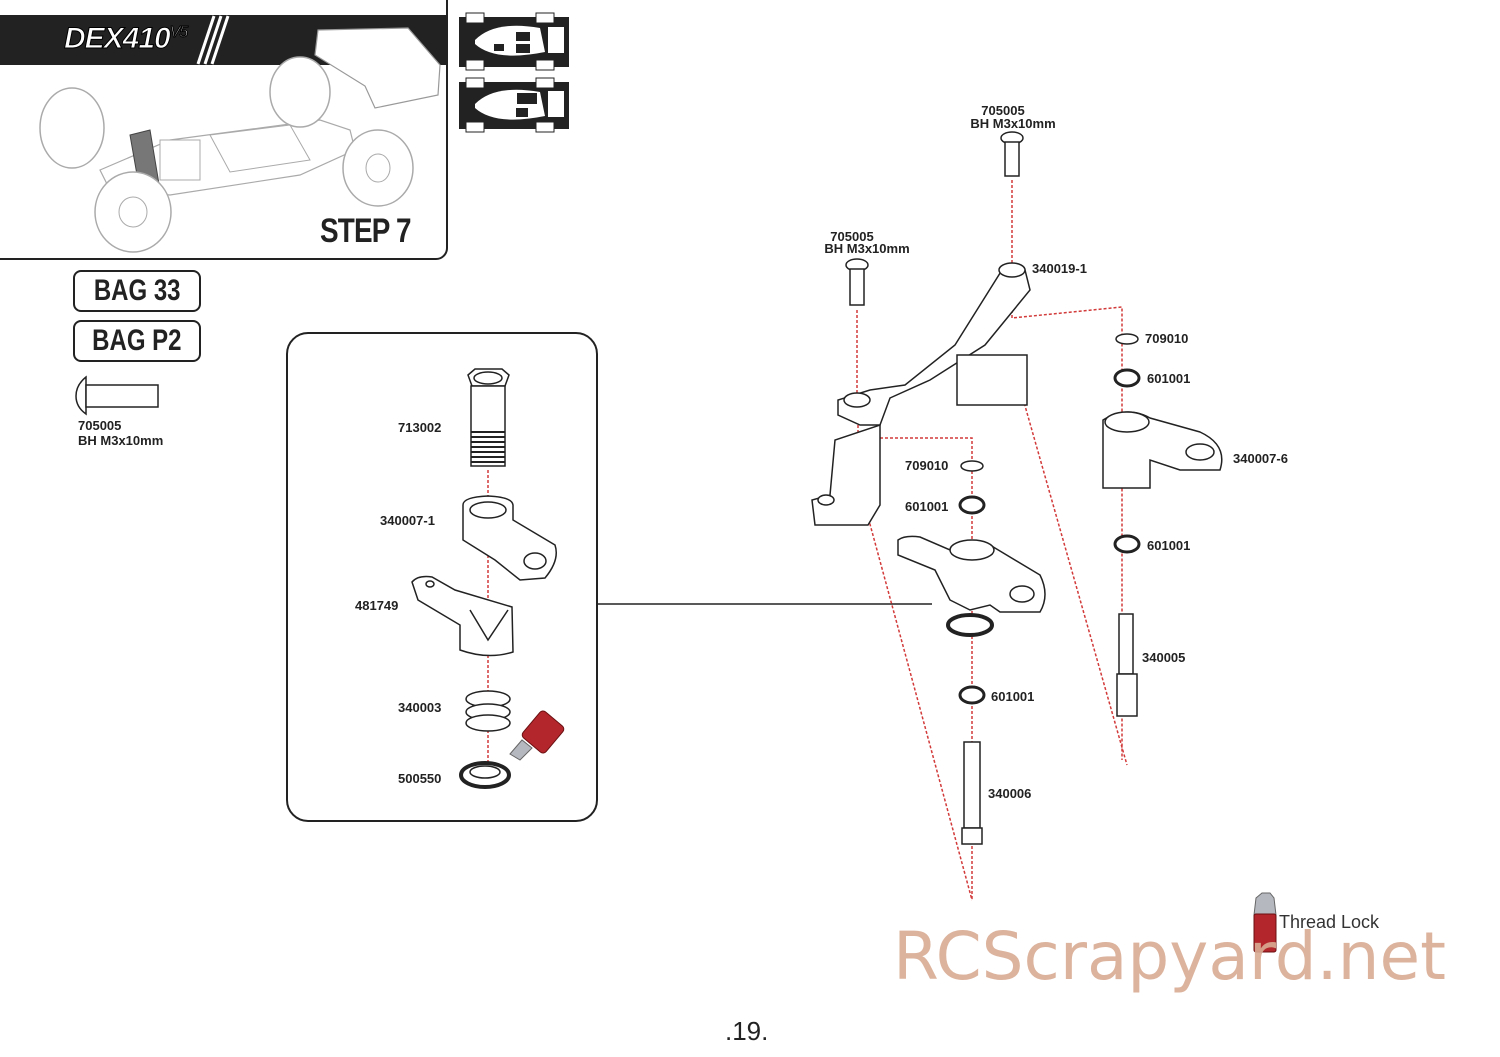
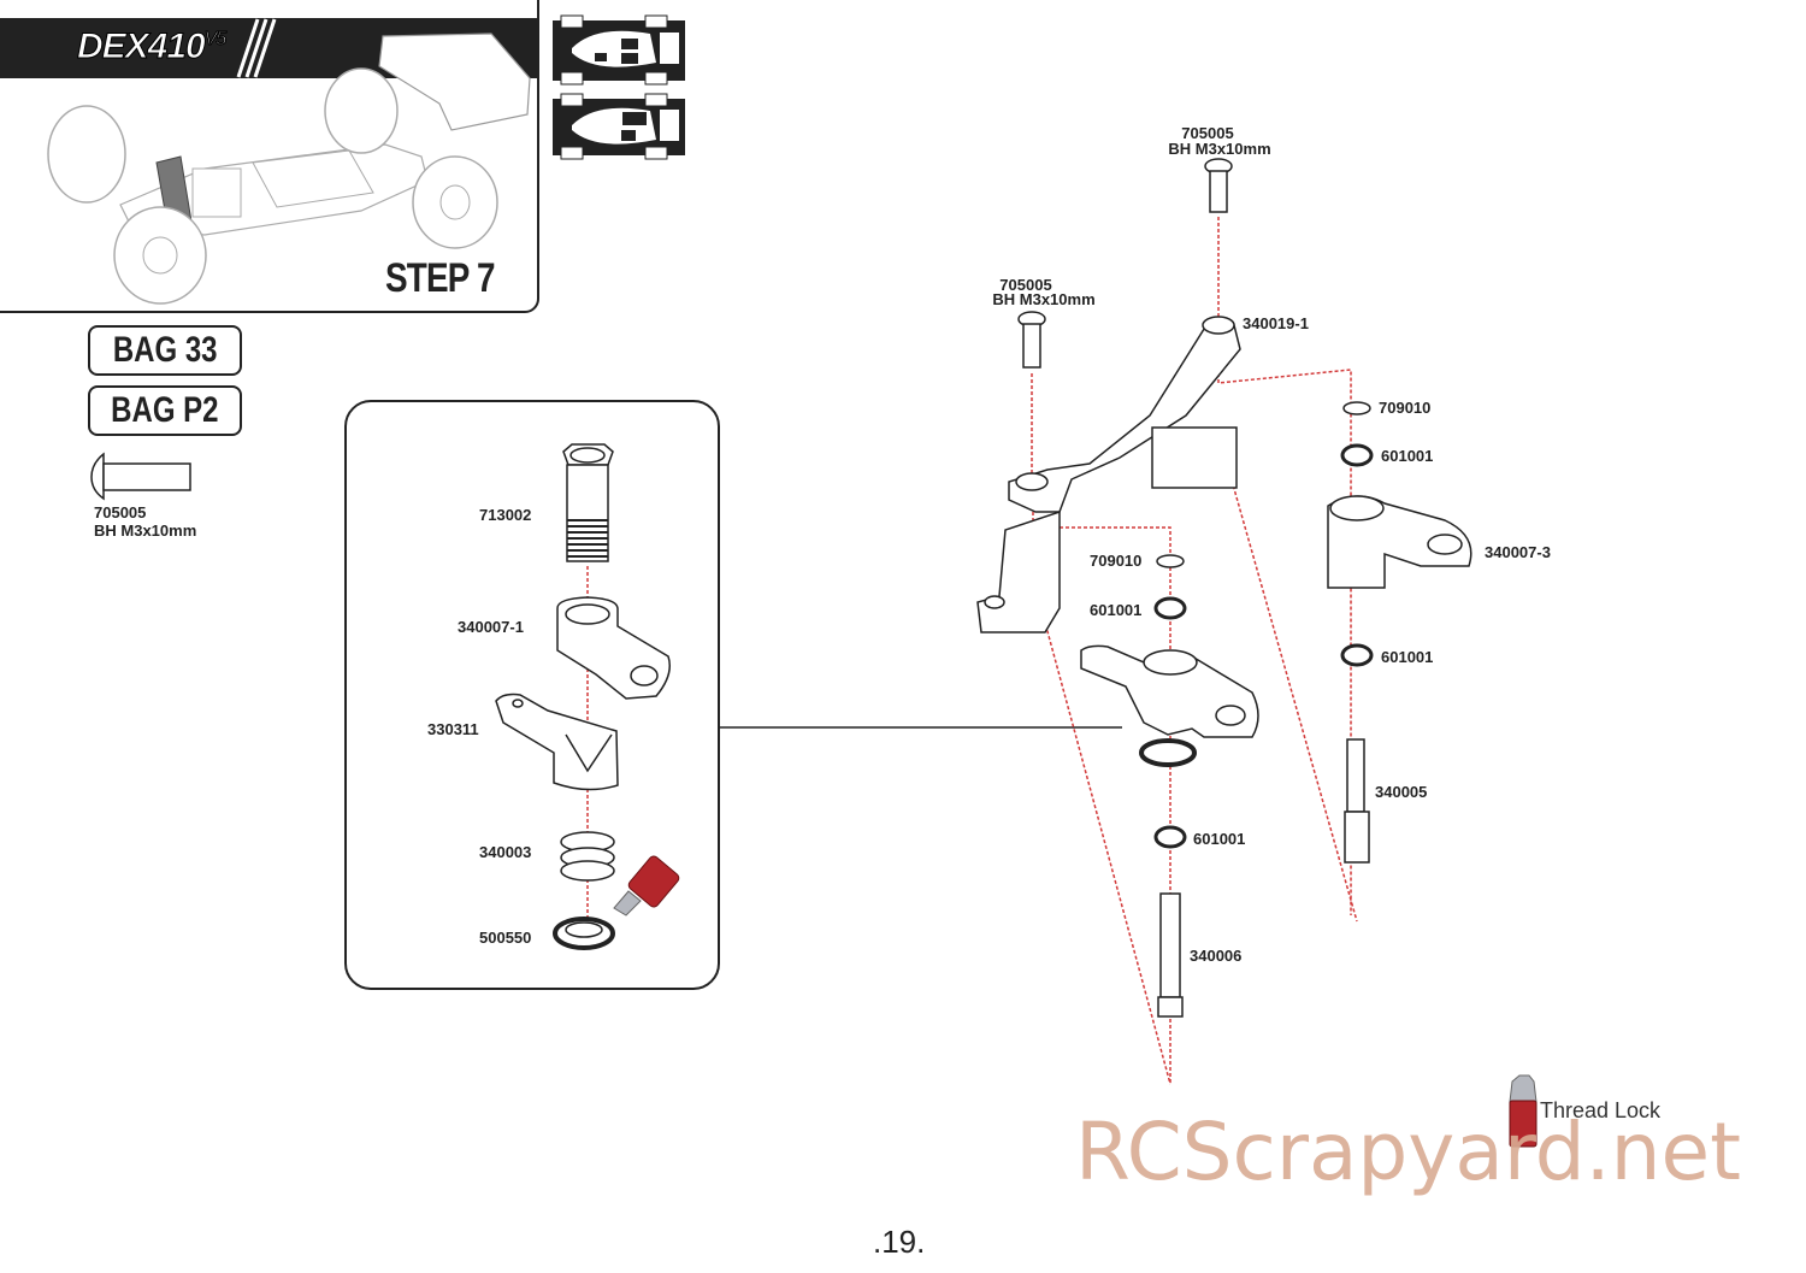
  DEX410V5
  STEP 7
  BAG 33
  BAG P2
  705005
  BH M3x10mm
  713002
  340007-1
- 481749
+ 330311
  340003
  500550
  705005
  BH M3x10mm
  705005
  BH M3x10mm
  340019-1
  709010
  601001
  601001
  340006
  709010
  601001
- 340007-6
+ 340007-3
  601001
  340005
  Thread Lock
  RCScrapyard.net
  .19.
